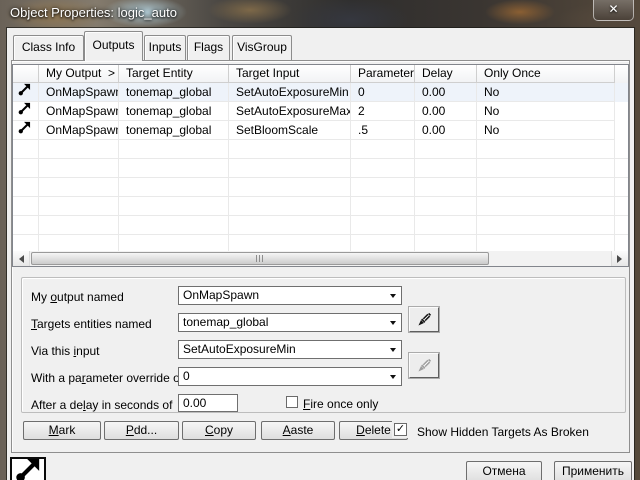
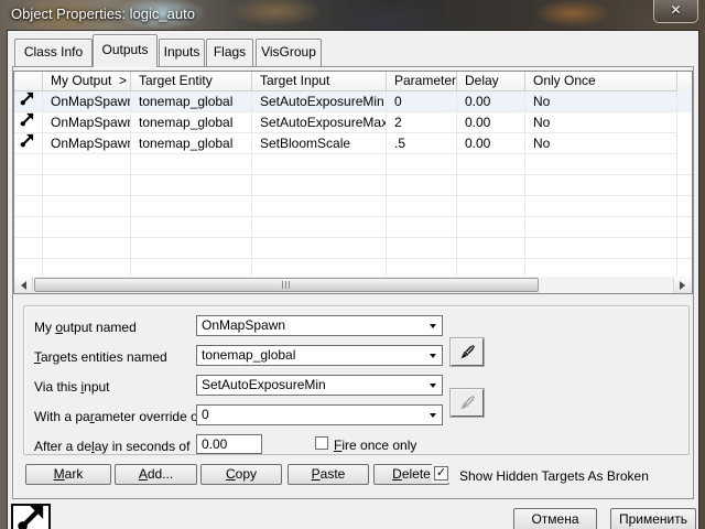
  Object Properties: logic_auto
  ✕
  Class Info
  Outputs
  Inputs
  Flags
  VisGroup
  My Output >
  Target Entity
  Target Input
  Parameter
  Delay
  Only Once
  OnMapSpawn
  tonemap_global
  SetAutoExposureMin
  0
  0.00
  No
  OnMapSpawn
  tonemap_global
  SetAutoExposureMax
  2
  0.00
  No
  OnMapSpawn
  tonemap_global
  SetBloomScale
  .5
  0.00
  No
  My output named
  OnMapSpawn
  Targets entities named
  tonemap_global
  Via this input
  SetAutoExposureMin
  With a parameter override o
  0
  After a delay in seconds of
  0.00
  Fire once only
  Mark
- Pdd...
+ Add...
  Copy
- Aaste
+ Paste
  Delete
  ✓
  Show Hidden Targets As Broken
  Отмена
  Применить
